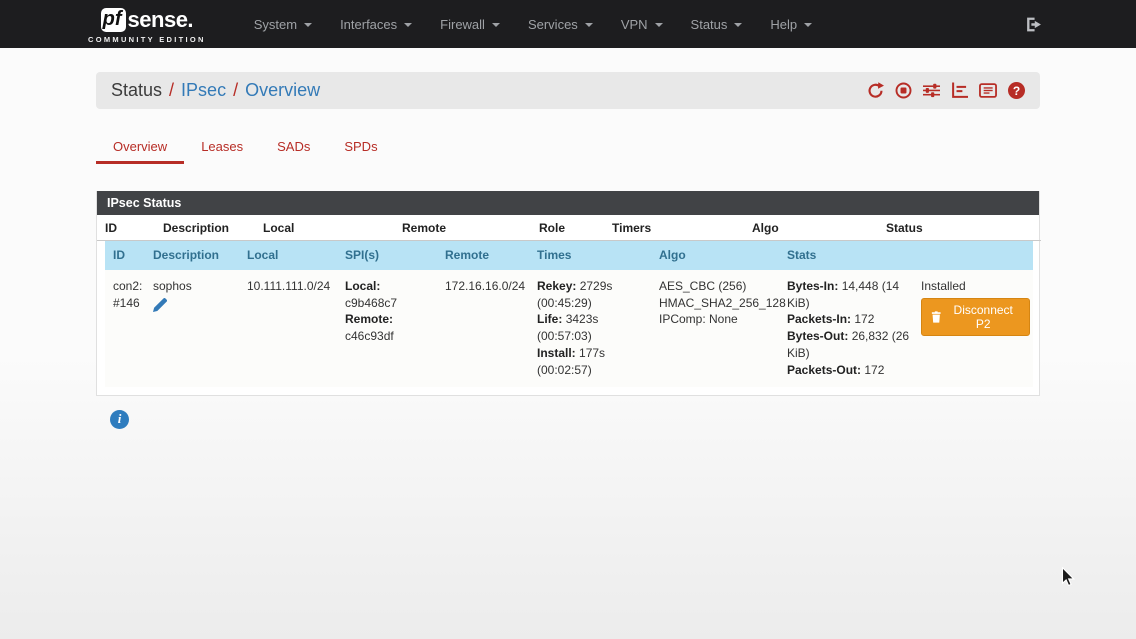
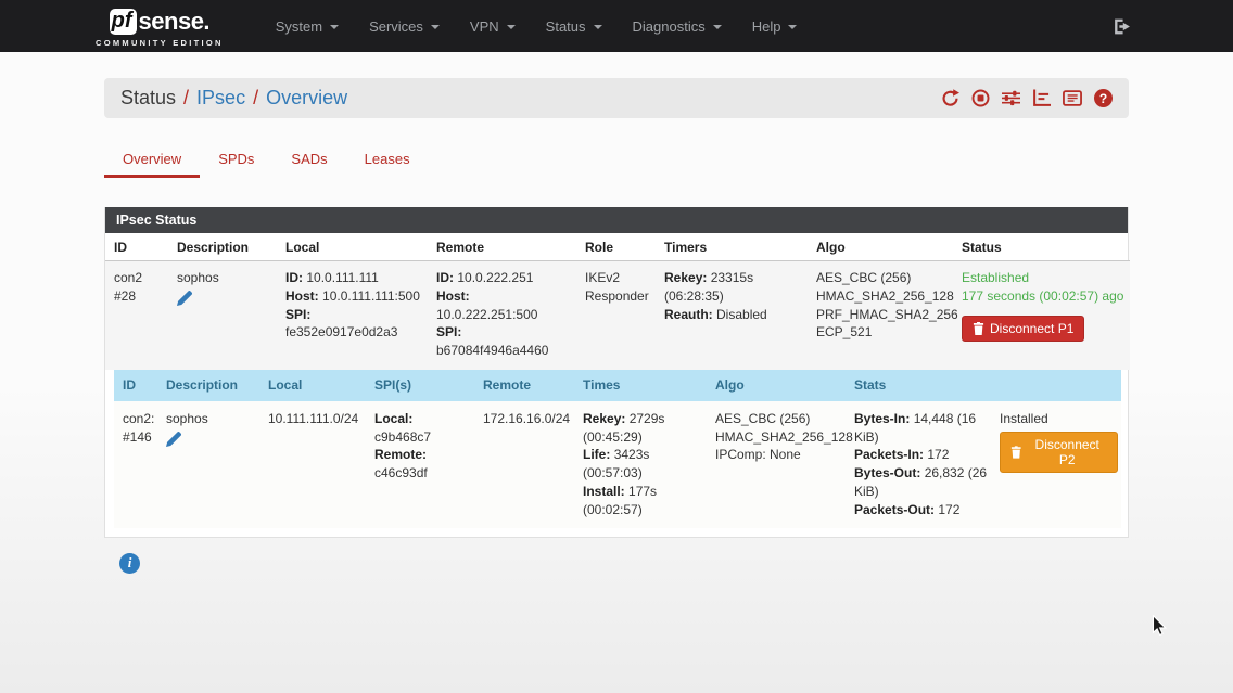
  pf
  sense.
  COMMUNITY EDITION
  System
- Interfaces
- Firewall
  Services
  VPN
  Status
+ Diagnostics
  Help
  Status
  /
  IPsec
  /
  Overview
  ?
  Overview
- Leases
+ SPDs
  SADs
- SPDs
+ Leases
  IPsec Status
  ID	Description	Local	Remote	Role	Timers	Algo	Status
+ con2#28	sophos	ID: 10.0.111.111 Host: 10.0.111.111:500 SPI: fe352e0917e0d2a3	ID: 10.0.222.251 Host: 10.0.222.251:500 SPI: b67084f4946a4460	IKEv2Responder	Rekey: 23315s (06:28:35) Reauth: Disabled	AES_CBC (256) HMAC_SHA2_256_128 PRF_HMAC_SHA2_256 ECP_521	Established 177 seconds (00:02:57) ago Disconnect P1
  ID	Description	Local	SPI(s)	Remote	Times	Algo	Stats
- con2:#146	sophos	10.111.111.0/24	Local: c9b468c7 Remote: c46c93df	172.16.16.0/24	Rekey: 2729s (00:45:29) Life: 3423s (00:57:03) Install: 177s (00:02:57)	AES_CBC (256) HMAC_SHA2_256_128 IPComp: None	Bytes-In: 14,448 (14 KiB) Packets-In: 172 Bytes-Out: 26,832 (26 KiB) Packets-Out: 172	Installed Disconnect P2
+ con2:#146	sophos	10.111.111.0/24	Local: c9b468c7 Remote: c46c93df	172.16.16.0/24	Rekey: 2729s (00:45:29) Life: 3423s (00:57:03) Install: 177s (00:02:57)	AES_CBC (256) HMAC_SHA2_256_128 IPComp: None	Bytes-In: 14,448 (16 KiB) Packets-In: 172 Bytes-Out: 26,832 (26 KiB) Packets-Out: 172	Installed Disconnect P2
  i
